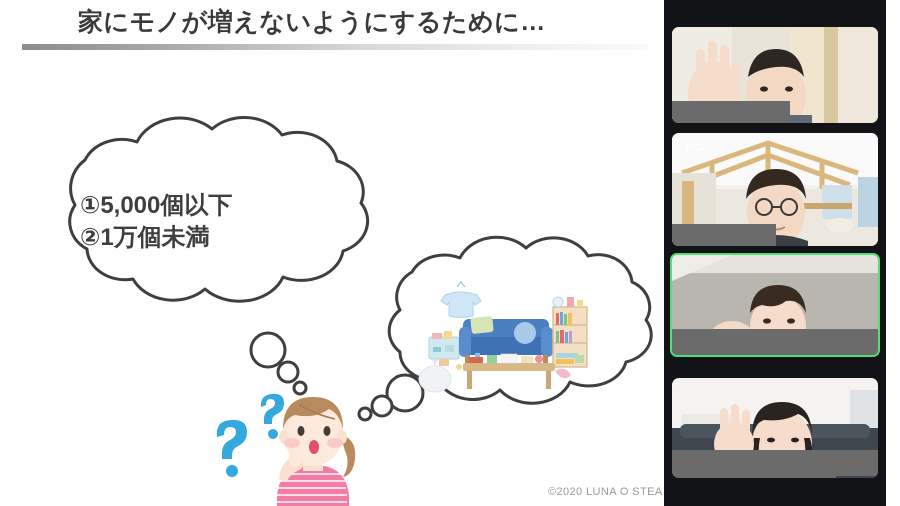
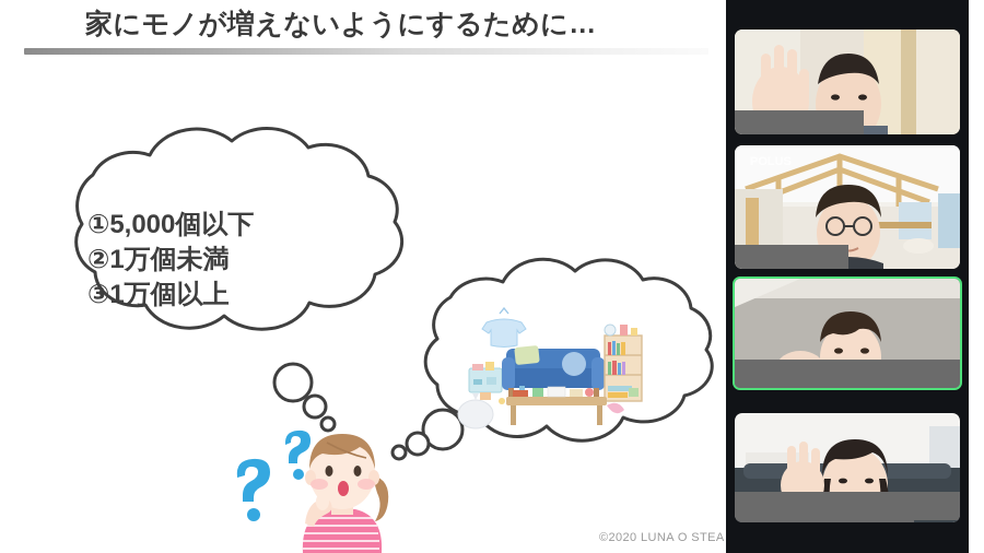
  家にモノが増えないようにするために…
  ①5,000個以下
  ②1万個未満
+ ③1万個以上
  ©2020 LUNA O STEA
